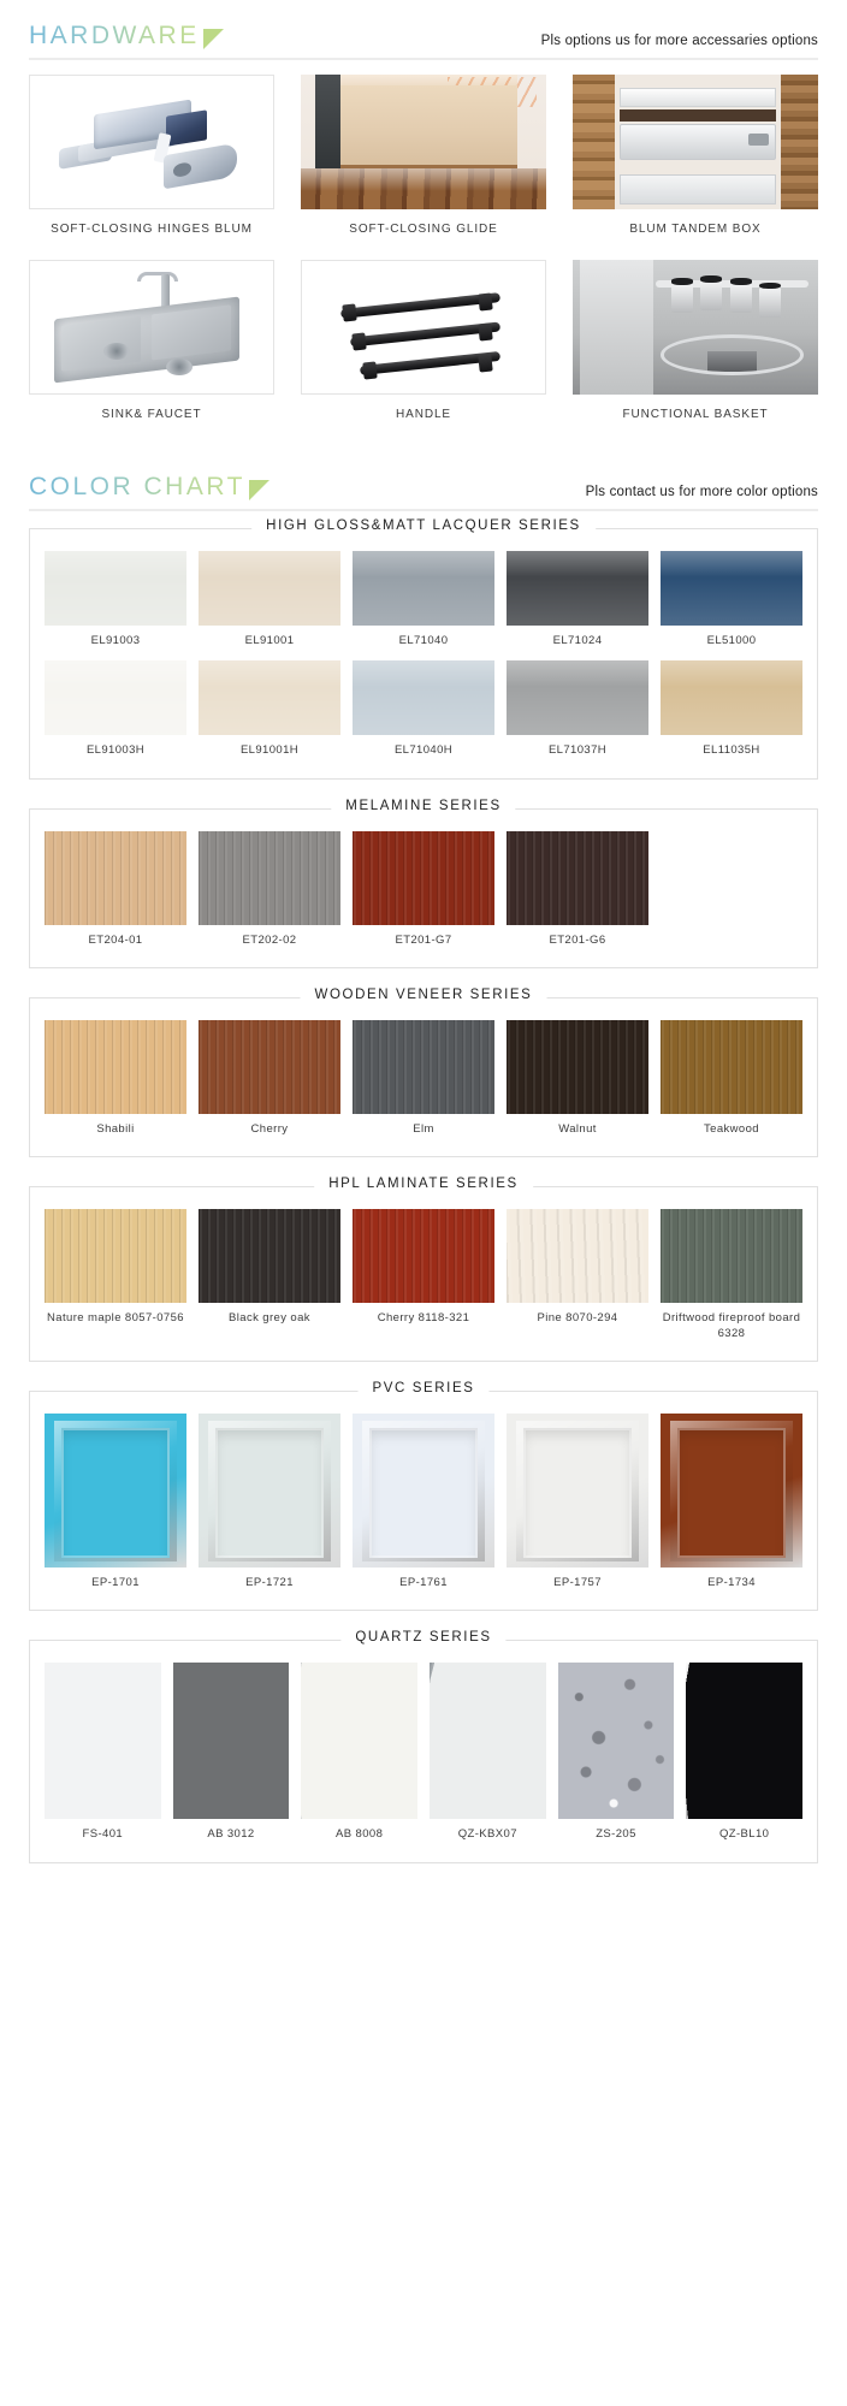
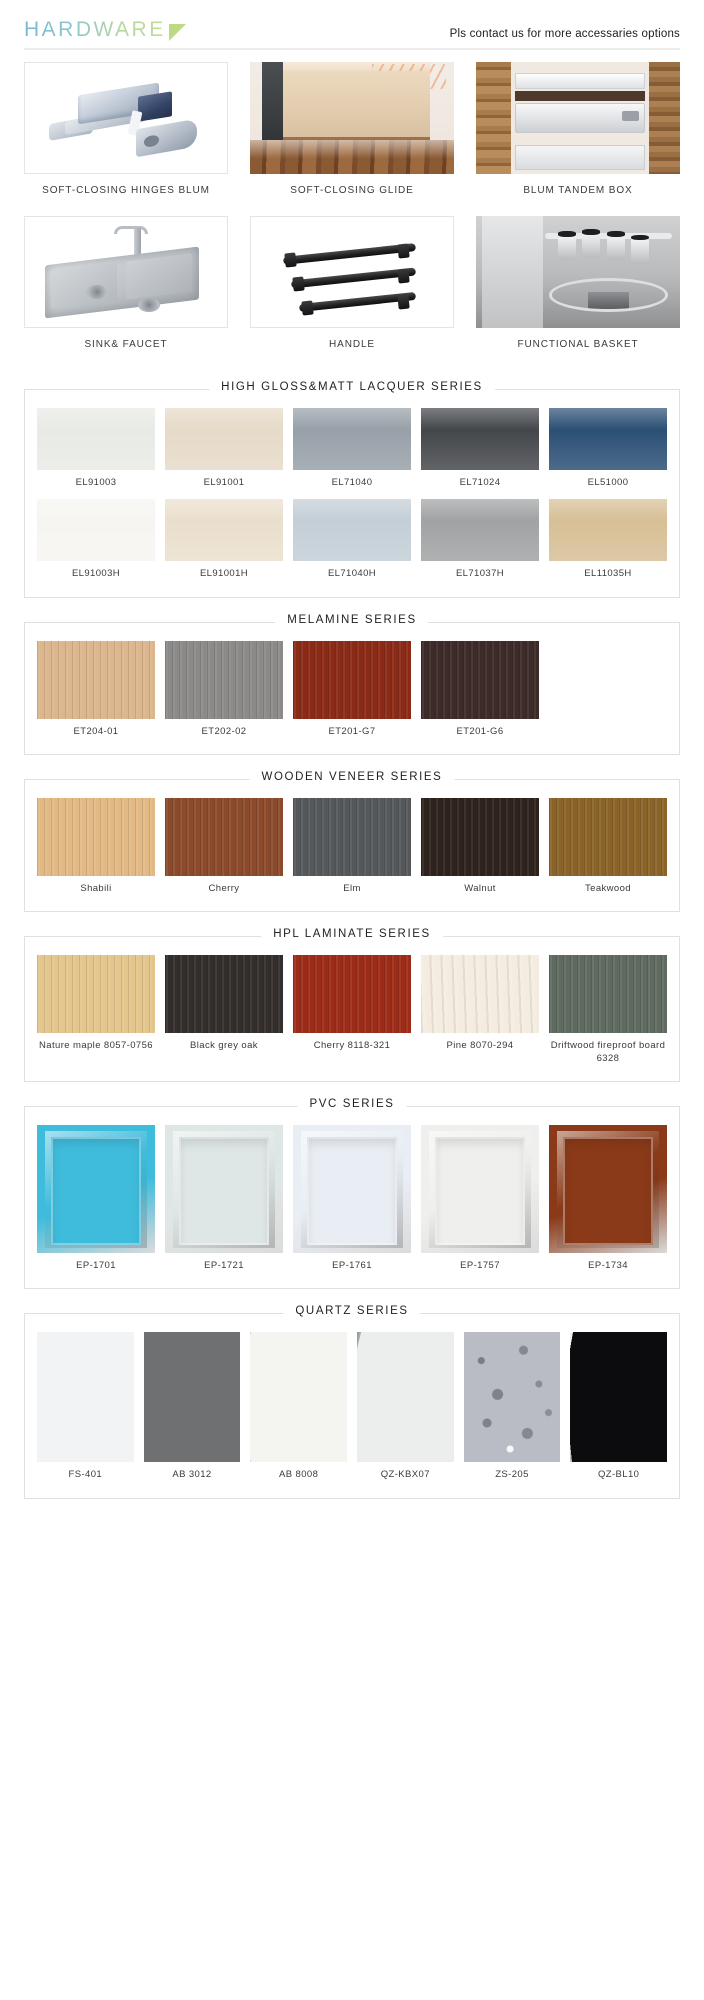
  HARDWARE
- Pls options us for more accessaries options
+ Pls contact us for more accessaries options
  SOFT-CLOSING HINGES BLUM
  SOFT-CLOSING GLIDE
  BLUM TANDEM BOX
  SINK& FAUCET
  HANDLE
  FUNCTIONAL BASKET
- COLOR CHART
- Pls contact us for more color options
  HIGH GLOSS&MATT LACQUER SERIES
  EL91003
  EL91001
  EL71040
  EL71024
  EL51000
  EL91003H
  EL91001H
  EL71040H
  EL71037H
  EL11035H
  MELAMINE SERIES
  ET204-01
  ET202-02
  ET201-G7
  ET201-G6
  WOODEN VENEER SERIES
  Shabili
  Cherry
  Elm
  Walnut
  Teakwood
  HPL LAMINATE SERIES
  Nature maple 8057-0756
  Black grey oak
  Cherry 8118-321
  Pine 8070-294
  Driftwood fireproof board 6328
  PVC SERIES
  EP-1701
  EP-1721
  EP-1761
  EP-1757
  EP-1734
  QUARTZ SERIES
  FS-401
  AB 3012
  AB 8008
  QZ-KBX07
  ZS-205
  QZ-BL10
